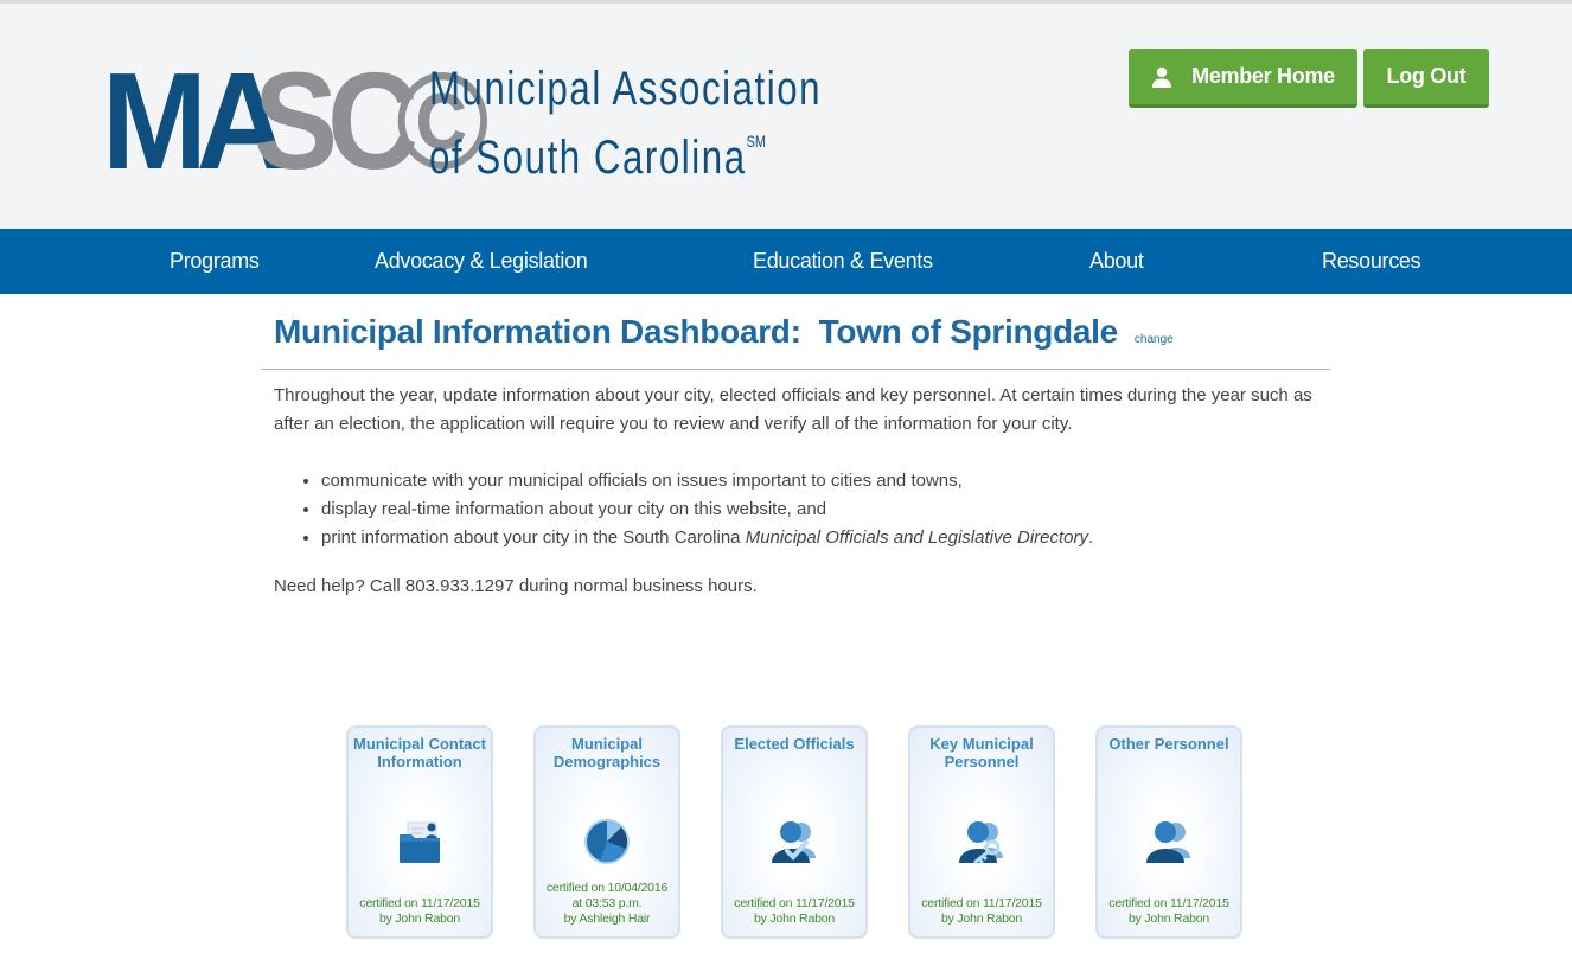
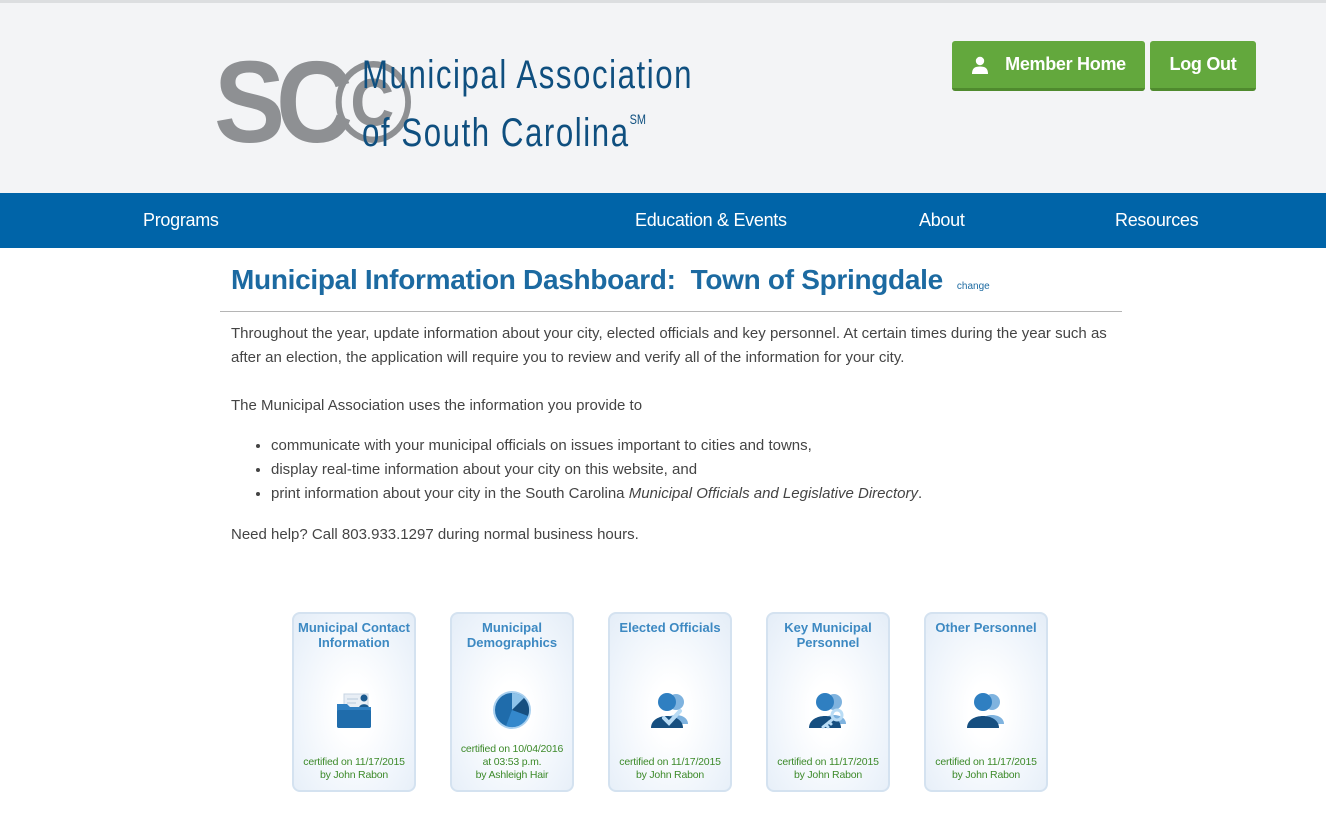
- MA
  SC
  ©
  Municipal Association
  of South CarolinaSM
  Member Home
  Log Out
  Programs
- Advocacy & Legislation
  Education & Events
  About
  Resources
  Municipal Information Dashboard: Town of Springdale
  change
  Throughout the year, update information about your city, elected officials and key personnel. At certain times during the year such as after an election, the application will require you to review and verify all of the information for your city.
+ The Municipal Association uses the information you provide to
  communicate with your municipal officials on issues important to cities and towns,
  display real-time information about your city on this website, and
  print information about your city in the South Carolina Municipal Officials and Legislative Directory.
  Need help? Call 803.933.1297 during normal business hours.
  Municipal Contact Information
  certified on 11/17/2015
  by John Rabon
  Municipal Demographics
  certified on 10/04/2016
  at 03:53 p.m.
  by Ashleigh Hair
  Elected Officials
  certified on 11/17/2015
  by John Rabon
  Key Municipal Personnel
  certified on 11/17/2015
  by John Rabon
  Other Personnel
  certified on 11/17/2015
  by John Rabon
